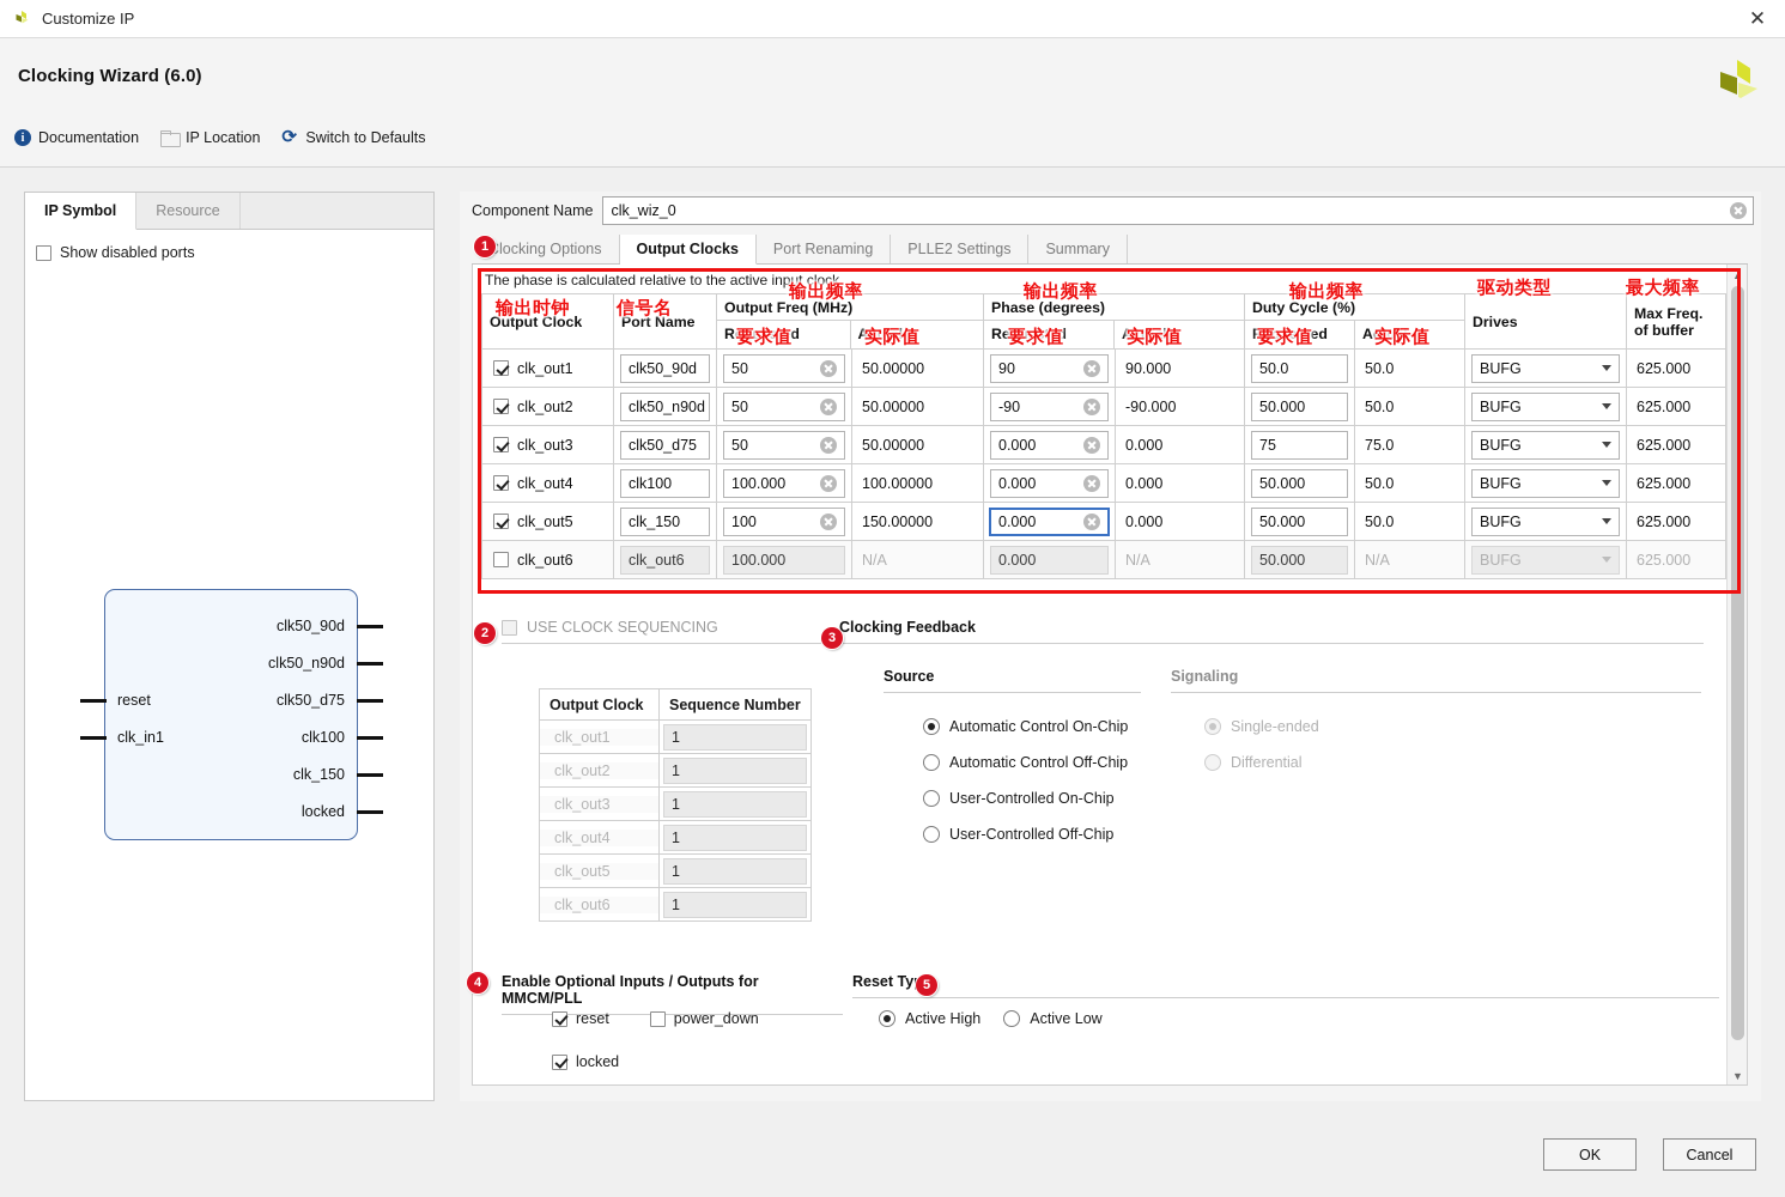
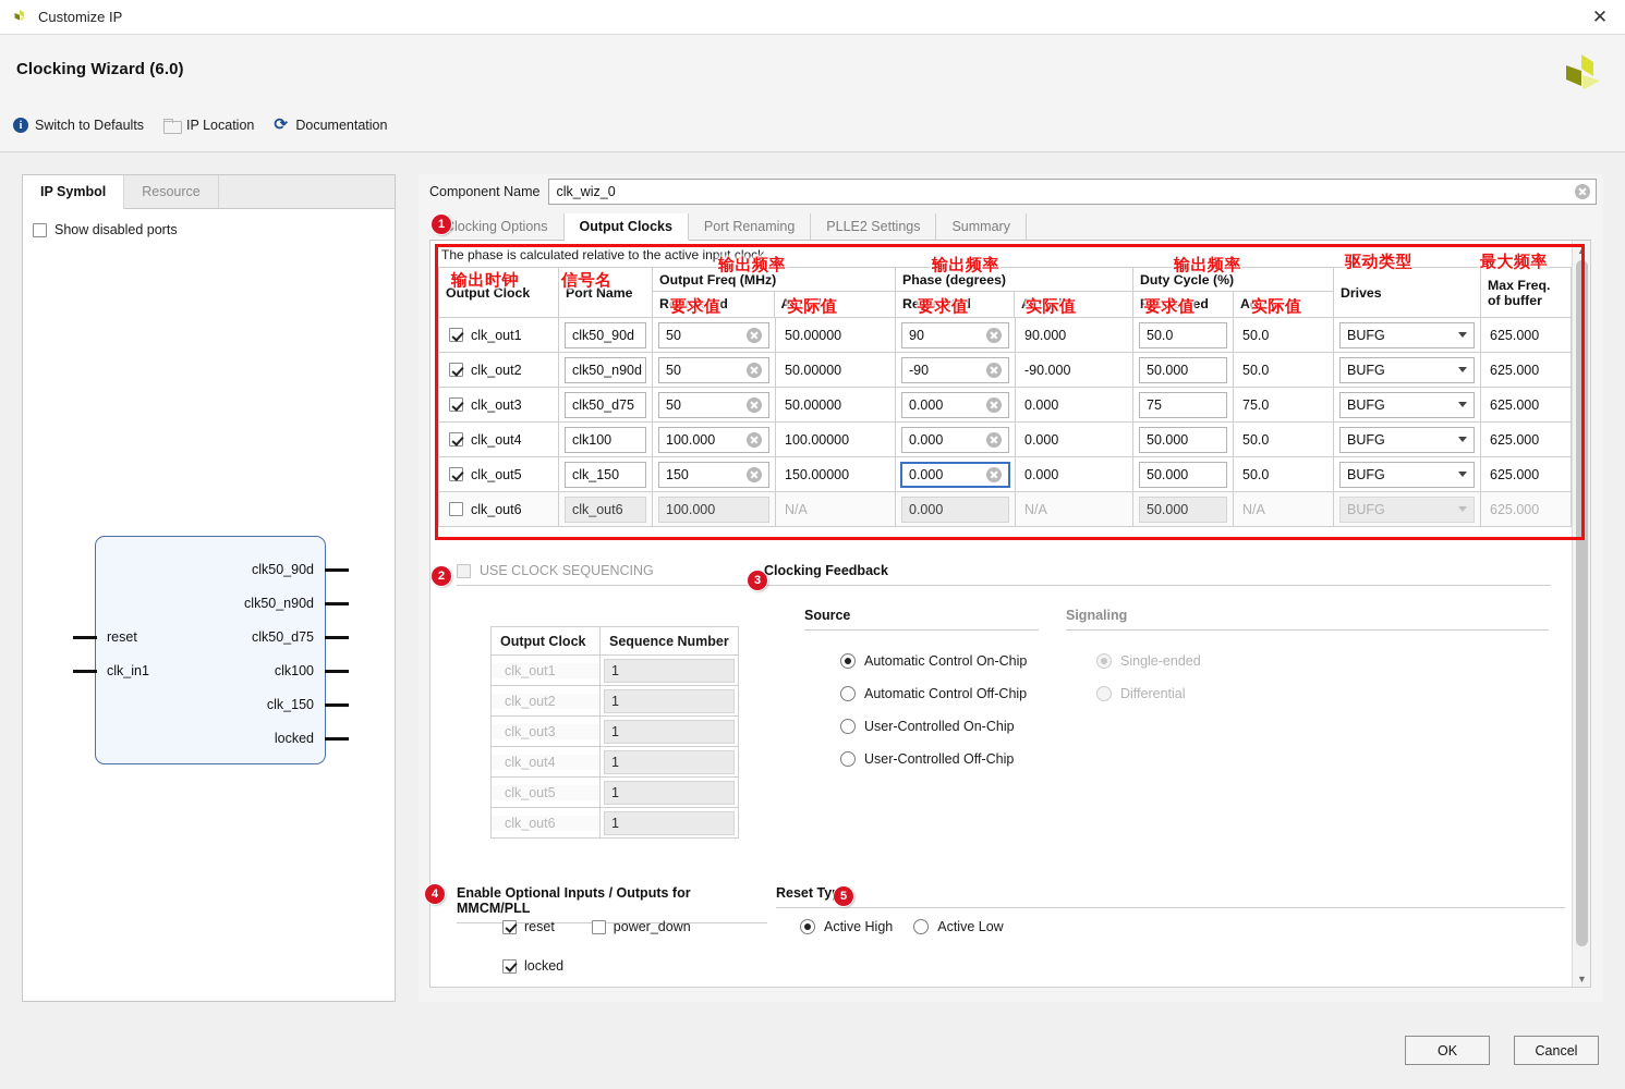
  Customize IP
  ✕
  Clocking Wizard (6.0)
  i
- Documentation
+ Switch to Defaults
  IP Location
  ⟳
- Switch to Defaults
+ Documentation
  IP Symbol
  Resource
  Show disabled ports
  reset
  clk_in1
  clk50_90d
  clk50_n90d
  clk50_d75
  clk100
  clk_150
  locked
  Component Name
  clk_wiz_0
  locking Options
  Output Clocks
  Port Renaming
  PLLE2 Settings
  Summary
  The phase is calculated relative to the active input clock.
  Output Clock	Port Name	Output Freq (MHz) Requested Actual	Phase (degrees) Requested Actual	Duty Cycle (%) Requested Actual	Drives	Max Freq. of buffer
  clk_out1	clk50_90d	50	50.00000	90	90.000	50.0	50.0	BUFG	625.000
  clk_out2	clk50_n90d	50	50.00000	-90	-90.000	50.000	50.0	BUFG	625.000
  clk_out3	clk50_d75	50	50.00000	0.000	0.000	75	75.0	BUFG	625.000
  clk_out4	clk100	100.000	100.00000	0.000	0.000	50.000	50.0	BUFG	625.000
- clk_out5	clk_150	100	150.00000	0.000	0.000	50.000	50.0	BUFG	625.000
+ clk_out5	clk_150	150	150.00000	0.000	0.000	50.000	50.0	BUFG	625.000
  clk_out6	clk_out6	100.000	N/A	0.000	N/A	50.000	N/A	BUFG	625.000
  USE CLOCK SEQUENCING
  Output Clock	Sequence Number
  clk_out1	1
  clk_out2	1
  clk_out3	1
  clk_out4	1
  clk_out5	1
  clk_out6	1
  Clocking Feedback
  Source
  Signaling
  Automatic Control On-Chip
  Automatic Control Off-Chip
  User-Controlled On-Chip
  User-Controlled Off-Chip
  Single-ended
  Differential
  Enable Optional Inputs / Outputs for MMCM/PLL
  reset
  power_down
  locked
  Reset Ty
  Active High
  Active Low
  ▲
  ▼
  1
  2
  3
  4
  5
  输出时钟
  信号名
  输出频率
  输出频率
  输出频率
  驱动类型
  最大频率
  要求值
  实际值
  要求值
  实际值
  要求值
  实际值
  OK
  Cancel
